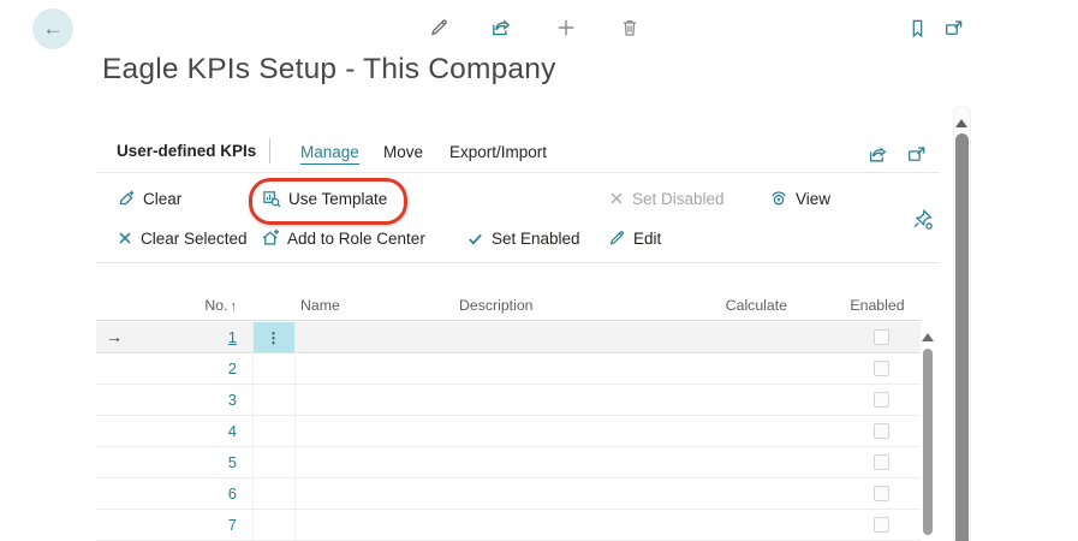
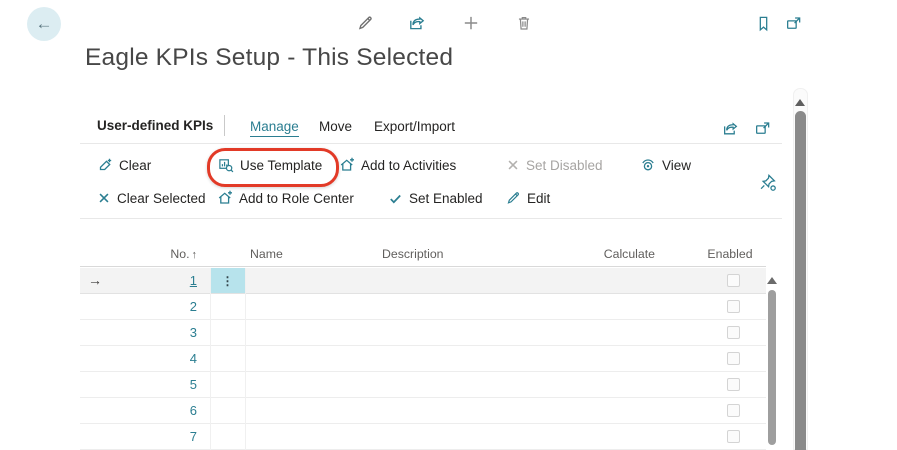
  ←
- Eagle KPIs Setup - This Company
+ Eagle KPIs Setup - This Selected
  User-defined KPIs
  Manage
  Move
  Export/Import
  Clear
  Use Template
+ Add to Activities
  Set Disabled
  View
  Clear Selected
  Add to Role Center
  Set Enabled
  Edit
  No. ↑
  Name
  Description
  Calculate
  Enabled
  →
  1
  ⋮
  2
  3
  4
  5
  6
  7
